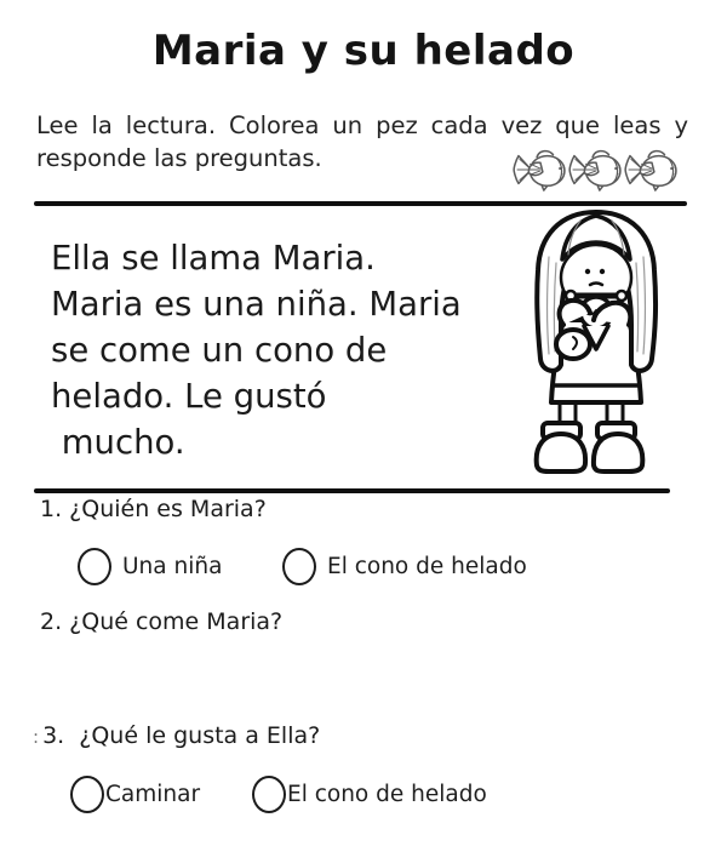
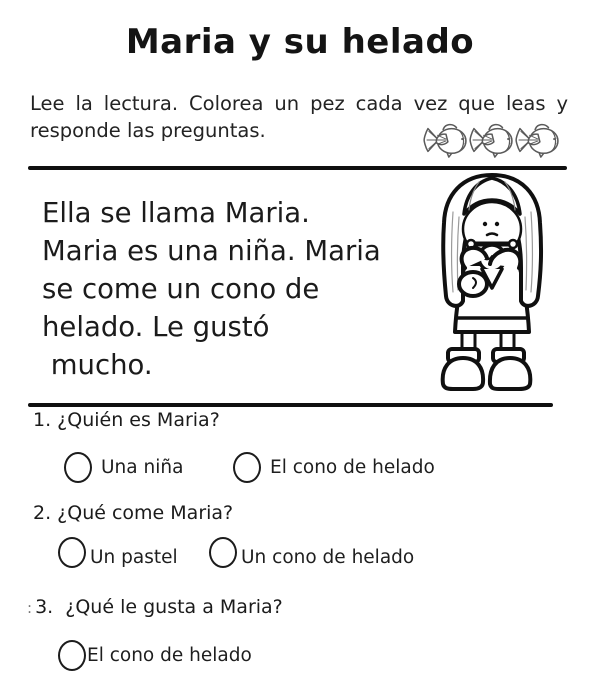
  Maria y su helado
  Lee la lectura. Colorea un pez cada vez que leas y
  responde las preguntas.
  Ella se llama Maria.
  Maria es una niña. Maria
  se come un cono de
  helado. Le gustó
  mucho.
  1. ¿Quién es Maria?
  Una niña
  El cono de helado
  2. ¿Qué come Maria?
+ Un pastel
+ Un cono de helado
- : 3. ¿Qué le gusta a Ella?
+ : 3. ¿Qué le gusta a Maria?
- Caminar
  El cono de helado
